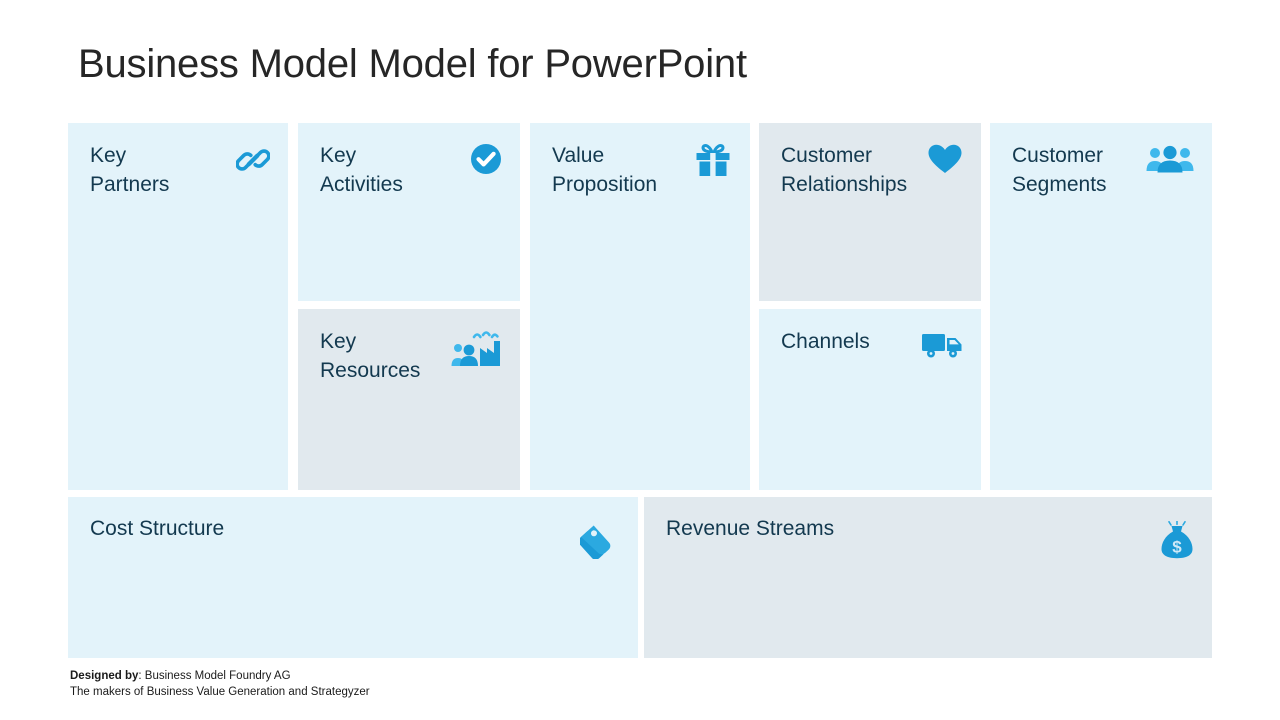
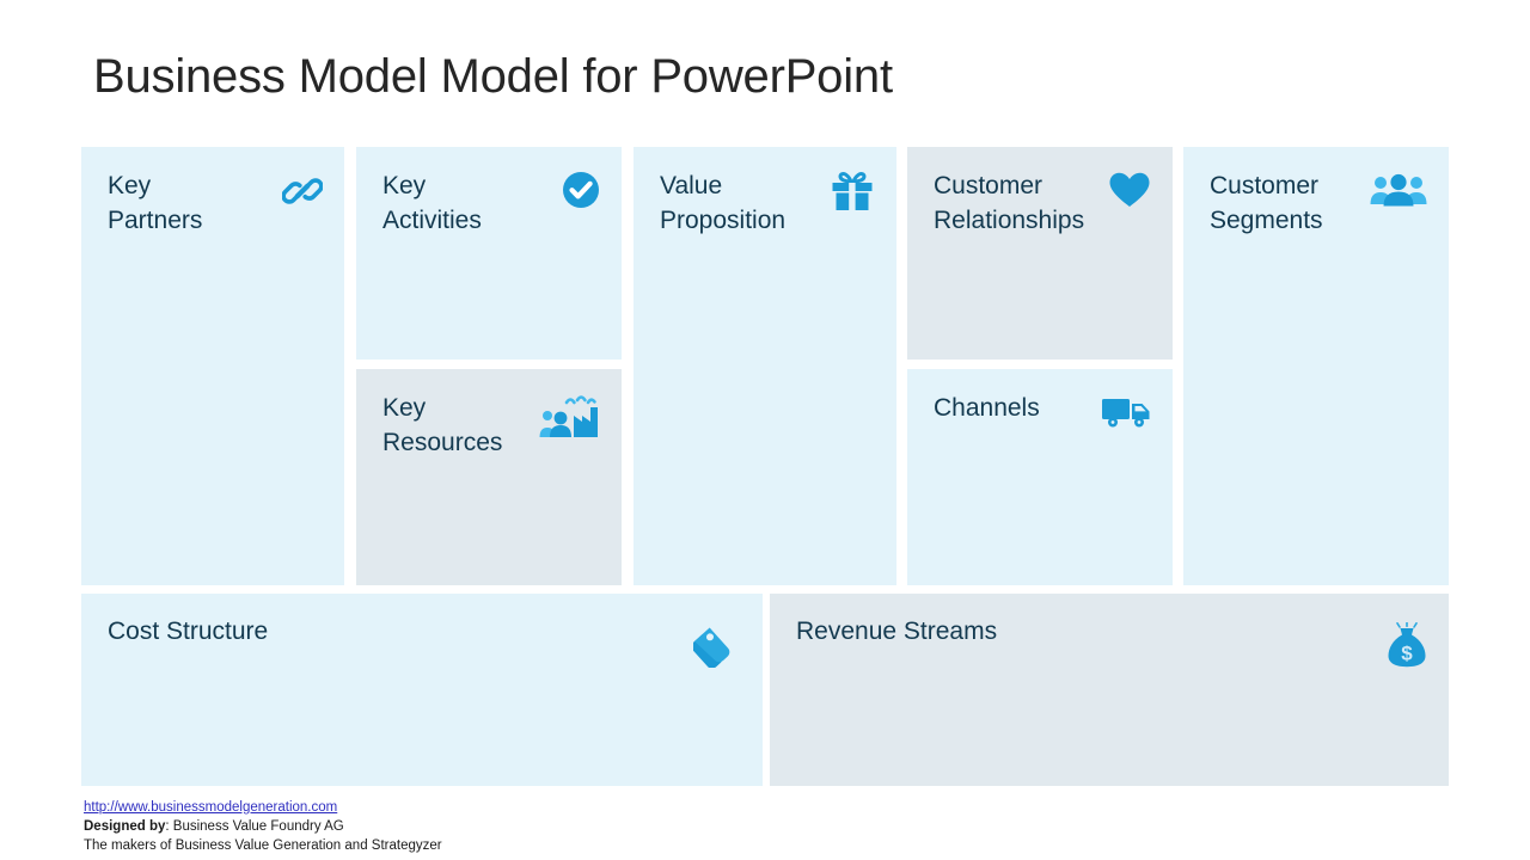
  Business Model Model for PowerPoint
  Key
  Partners
  Key
  Activities
  Key
  Resources
  Value
  Proposition
  Customer
  Relationships
  Channels
  Customer
  Segments
  Cost Structure
  Revenue Streams
  $
+ http://www.businessmodelgeneration.com
- Designed by: Business Model Foundry AG
+ Designed by: Business Value Foundry AG
  The makers of Business Value Generation and Strategyzer
